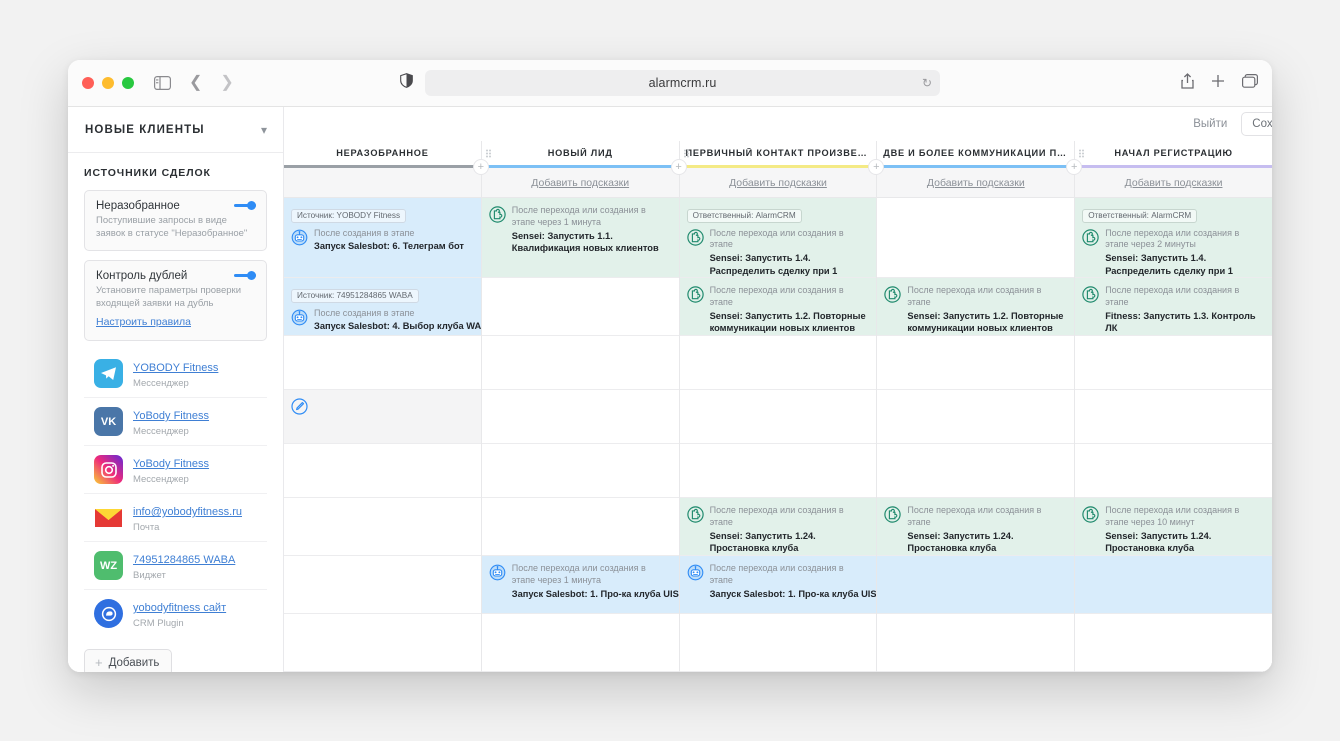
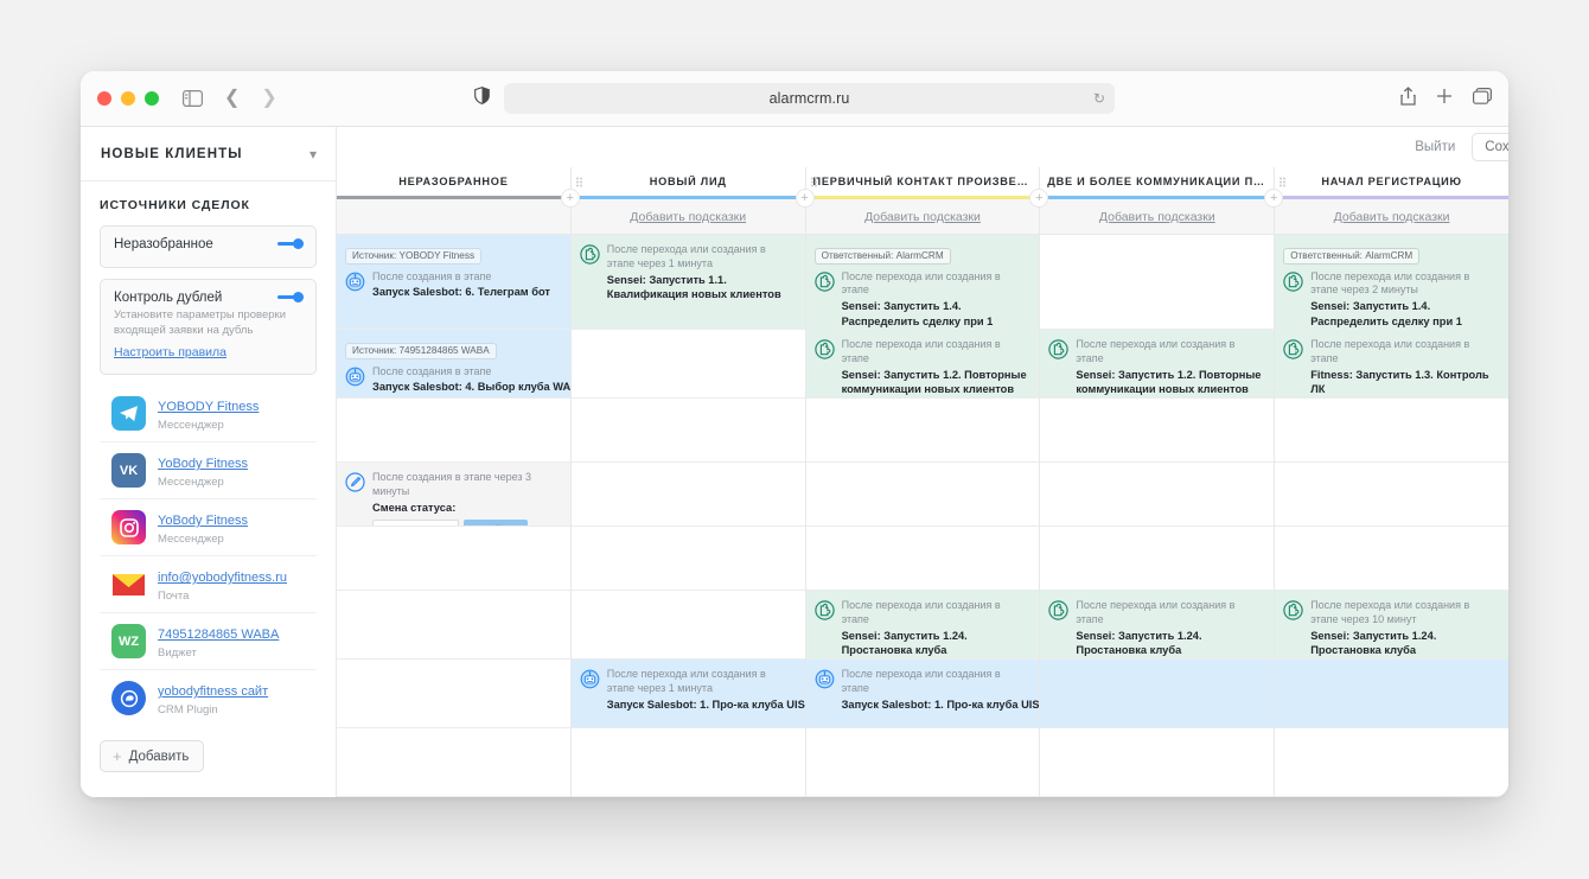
  ❮
  ❯
  alarmcrm.ru
  ↻
  НОВЫЕ КЛИЕНТЫ
  ▾
  ИСТОЧНИКИ СДЕЛОК
  Неразобранное
- Поступившие запросы в виде заявок в статусе "Неразобранное"
  Контроль дублей
  Установите параметры проверки входящей заявки на дубль
  Настроить правила
  YOBODY Fitness
  Мессенджер
  VK
  YoBody Fitness
  Мессенджер
  YoBody Fitness
  Мессенджер
  info@yobodyfitness.ru
  Почта
  WZ
  74951284865 WABA
  Виджет
  yobodyfitness сайт
  CRM Plugin
  +
  Добавить
  Выйти
  Сох
  НЕРАЗОБРАННОЕ
  +
  Источник: YOBODY Fitness
  После создания в этапе
  Запуск Salesbot: 6. Телеграм бот
  Источник: 74951284865 WABA
  После создания в этапе
  Запуск Salesbot: 4. Выбор клуба WA
+ После создания в этапе через 3 минуты
+ Смена статуса:
  НОВЫЙ ЛИД
  +
  Добавить подсказки
  После перехода или создания в этапе через 1 минута
  Sensei: Запустить 1.1. Квалификация новых клиентов
  После перехода или создания в этапе через 1 минута
  Запуск Salesbot: 1. Про-ка клуба UIS
  ПЕРВИЧНЫЙ КОНТАКТ ПРОИЗВЕДЕ
  +
  Добавить подсказки
  Ответственный: AlarmCRM
  После перехода или создания в этапе
  Sensei: Запустить 1.4. Распределить сделку при 1
  После перехода или создания в этапе
  Sensei: Запустить 1.2. Повторные коммуникации новых клиентов
  После перехода или создания в этапе
  Sensei: Запустить 1.24. Простановка клуба
  После перехода или создания в этапе
  Запуск Salesbot: 1. Про-ка клуба UIS
  ДВЕ И БОЛЕЕ КОММУНИКАЦИИ ПРО
  +
  Добавить подсказки
  После перехода или создания в этапе
  Sensei: Запустить 1.2. Повторные коммуникации новых клиентов
  После перехода или создания в этапе
  Sensei: Запустить 1.24. Простановка клуба
  НАЧАЛ РЕГИСТРАЦИЮ
  Добавить подсказки
  Ответственный: AlarmCRM
  После перехода или создания в этапе через 2 минуты
  Sensei: Запустить 1.4. Распределить сделку при 1
  После перехода или создания в этапе
  Fitness: Запустить 1.3. Контроль ЛК
  После перехода или создания в этапе через 10 минут
  Sensei: Запустить 1.24. Простановка клуба
